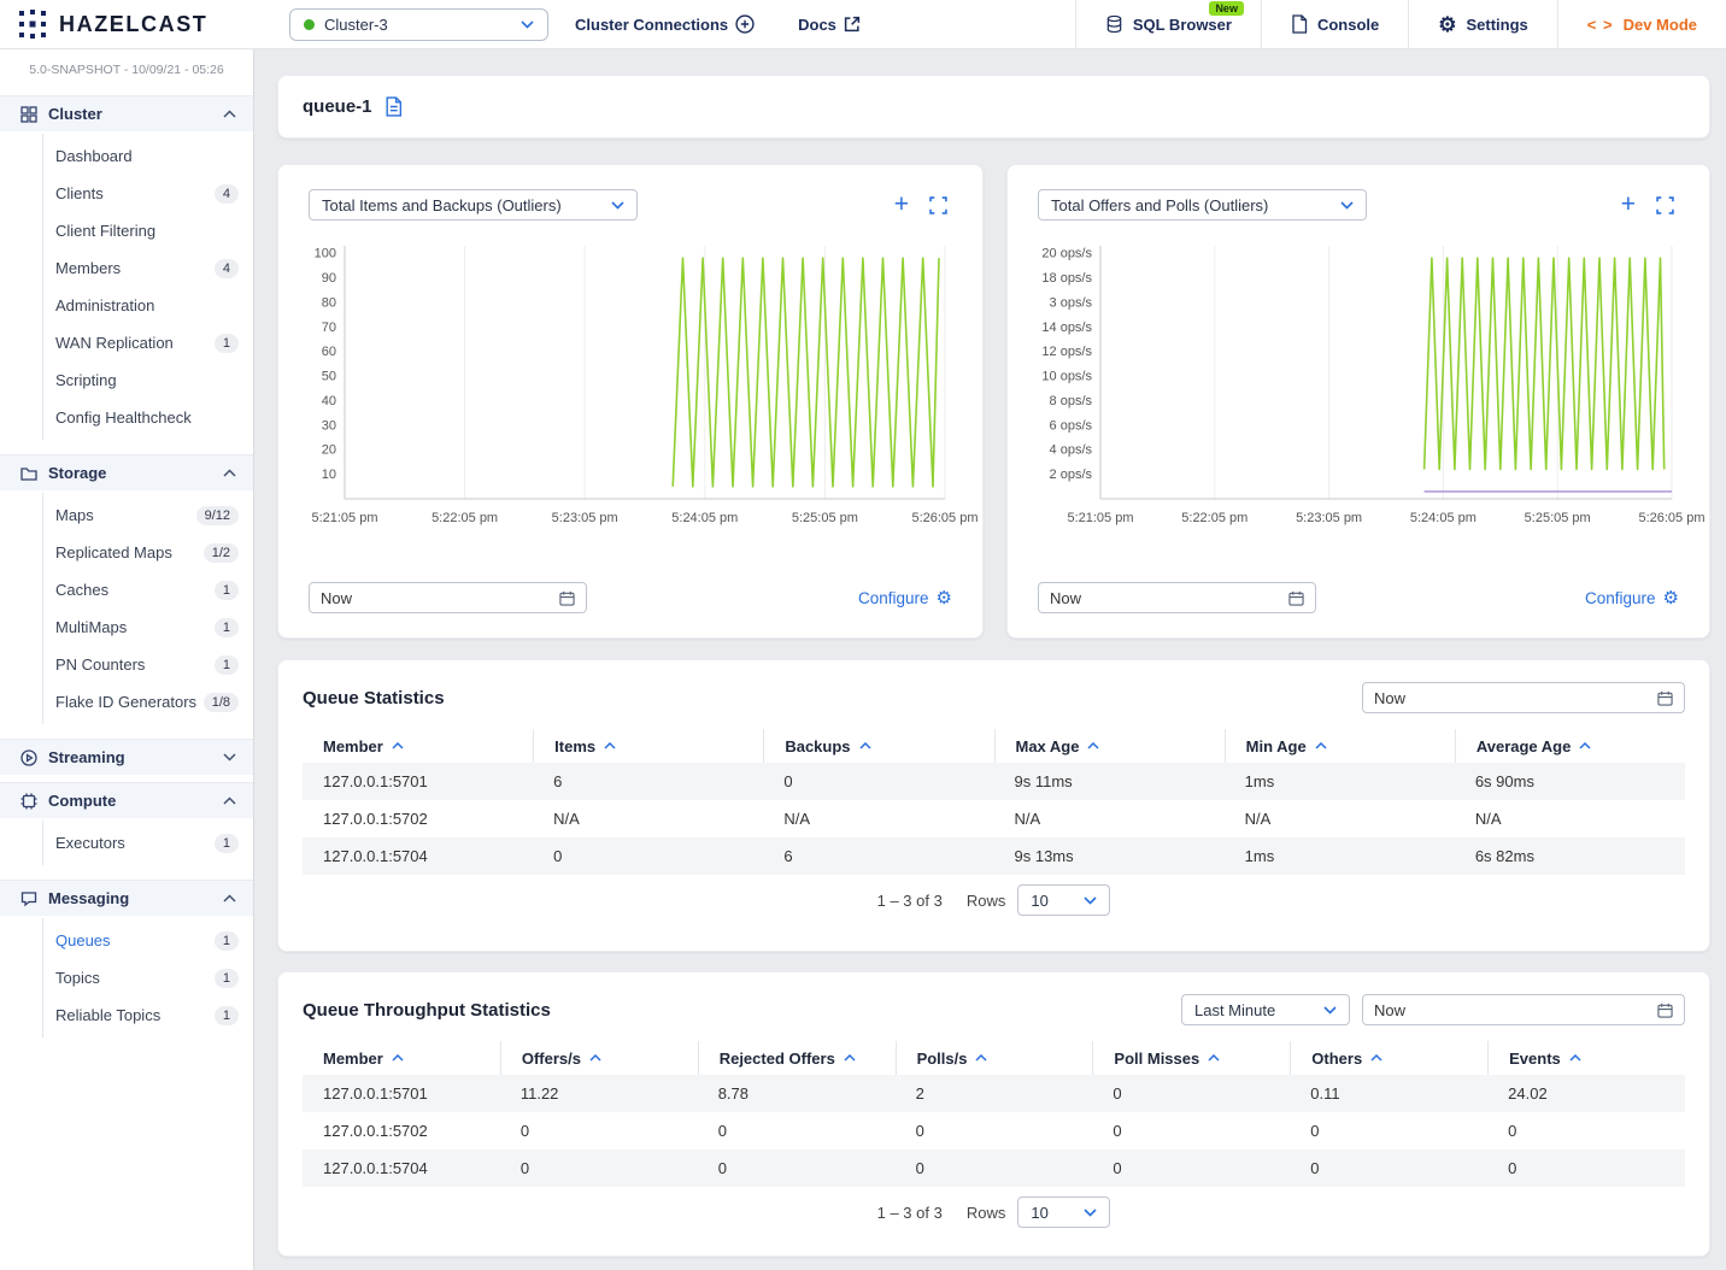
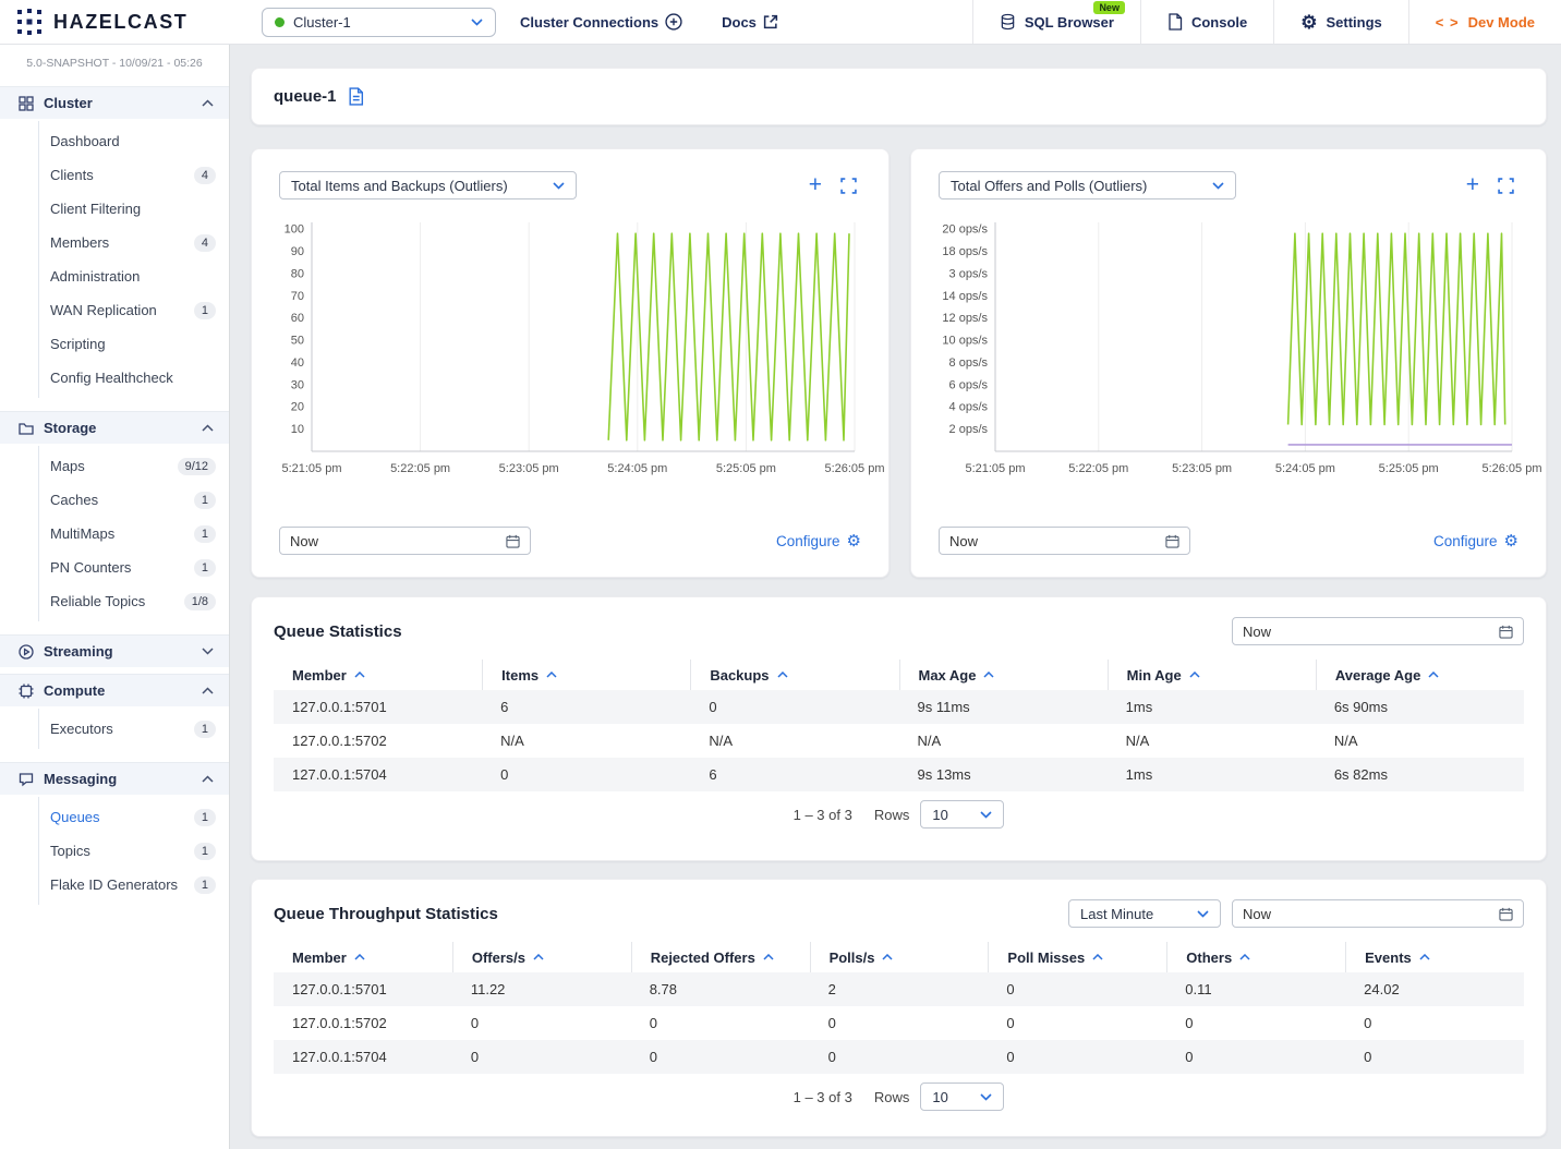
  HAZELCAST
- Cluster-3
+ Cluster-1
  Cluster Connections
  Docs
  New
  SQL Browser
  Console
  ⚙
  Settings
  < >
  Dev Mode
  5.0-SNAPSHOT - 10/09/21 - 05:26
  Cluster
  Dashboard
  Clients
  4
  Client Filtering
  Members
  4
  Administration
  WAN Replication
  1
  Scripting
  Config Healthcheck
  Storage
  Maps
  9/12
- Replicated Maps
- 1/2
  Caches
  1
  MultiMaps
  1
  PN Counters
  1
- Flake ID Generators
+ Reliable Topics
  1/8
  Streaming
  Compute
  Executors
  1
  Messaging
  Queues
  1
  Topics
  1
- Reliable Topics
+ Flake ID Generators
  1
  queue-1
  Total Items and Backups (Outliers)
  +
  5:21:05 pm
  5:22:05 pm
  5:23:05 pm
  5:24:05 pm
  5:25:05 pm
  5:26:05 pm
  10
  20
  30
  40
  50
  60
  70
  80
  90
  100
  Now
  Configure
  ⚙
  Total Offers and Polls (Outliers)
  +
  5:21:05 pm
  5:22:05 pm
  5:23:05 pm
  5:24:05 pm
  5:25:05 pm
  5:26:05 pm
  2 ops/s
  4 ops/s
  6 ops/s
  8 ops/s
  10 ops/s
  12 ops/s
  14 ops/s
  3 ops/s
  18 ops/s
  20 ops/s
  Now
  Configure
  ⚙
  Queue Statistics
  Now
  Member
  Items
  Backups
  Max Age
  Min Age
  Average Age
  127.0.0.1:5701
  6
  0
  9s 11ms
  1ms
  6s 90ms
  127.0.0.1:5702
  N/A
  N/A
  N/A
  N/A
  N/A
  127.0.0.1:5704
  0
  6
  9s 13ms
  1ms
  6s 82ms
  1 – 3 of 3
  Rows
  10
  Queue Throughput Statistics
  Last Minute
  Now
  Member
  Offers/s
  Rejected Offers
  Polls/s
  Poll Misses
  Others
  Events
  127.0.0.1:5701
  11.22
  8.78
  2
  0
  0.11
  24.02
  127.0.0.1:5702
  0
  0
  0
  0
  0
  0
  127.0.0.1:5704
  0
  0
  0
  0
  0
  0
  1 – 3 of 3
  Rows
  10
